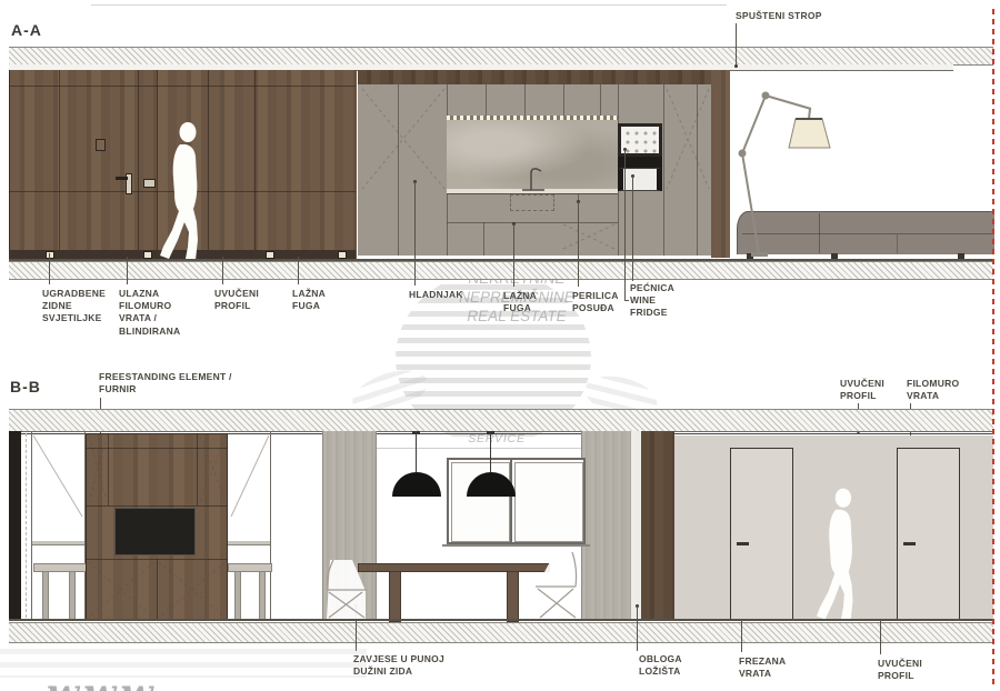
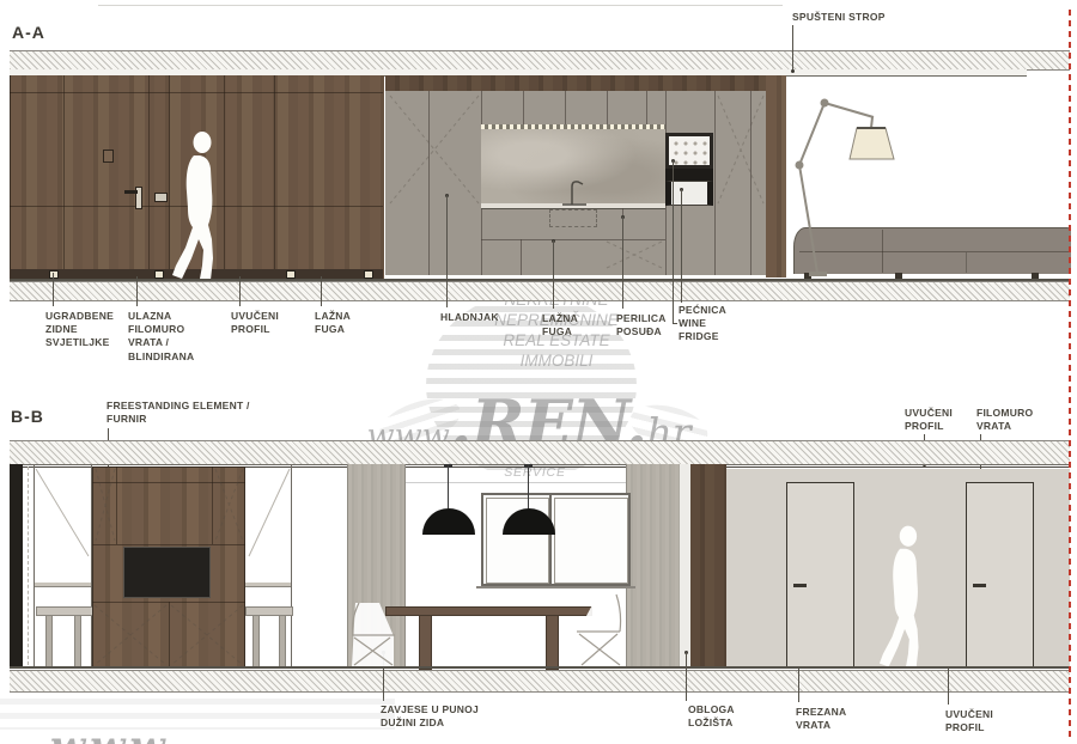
  NEPREMIČNINE
  REAL ESTATE
+ IMMOBILI
+ www
+ .REN.
+ hr
  A-A
  SPUŠTENI STROP
  UGRADBENE
  ZIDNE
  SVJETILJKE
  ULAZNA
  FILOMURO
  VRATA /
  BLINDIRANA
  UVUČENI
  PROFIL
  LAŽNA
  FUGA
  HLADNJAK
  LAŽNA
  FUGA
  PERILICA
  POSUĐA
  PEĆNICA
  WINE
  FRIDGE
  B-B
  FREESTANDING ELEMENT /
  FURNIR
  UVUČENI
  PROFIL
  FILOMURO
  VRATA
  ZAVJESE U PUNOJ
  DUŽINI ZIDA
  OBLOGA
  LOŽIŠTA
  FREZANA
  VRATA
  UVUČENI
  PROFIL
